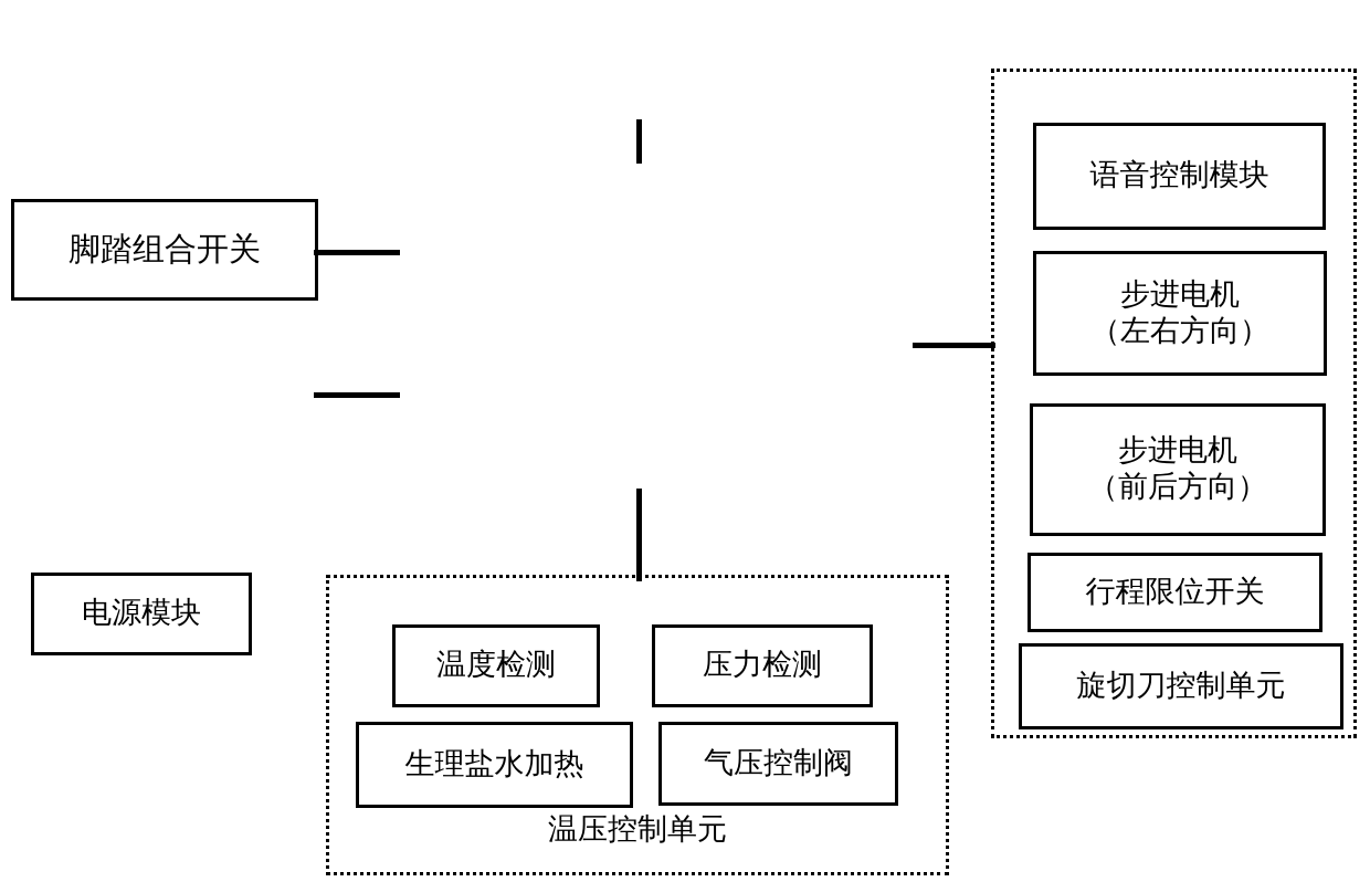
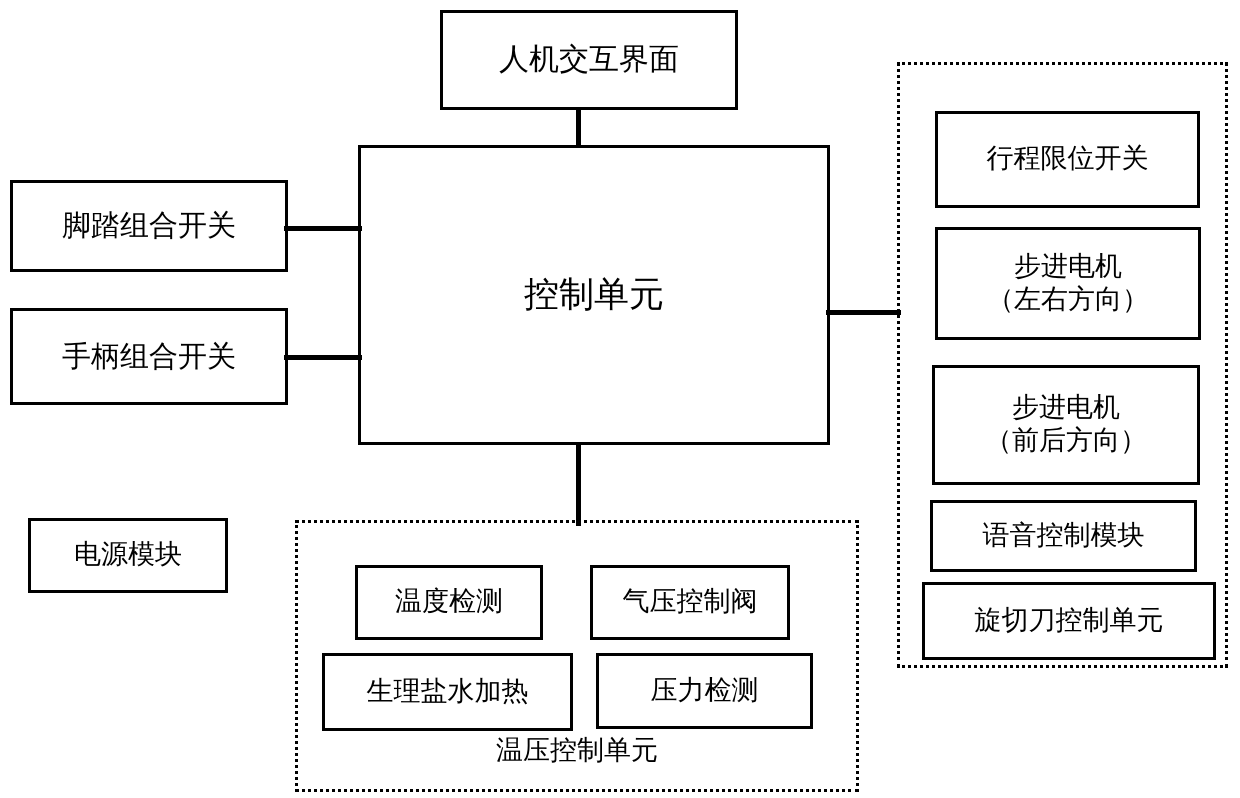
+ 人机交互界面
+ 控制单元
  脚踏组合开关
+ 手柄组合开关
  电源模块
- 语音控制模块
+ 行程限位开关
  步进电机
  （左右方向）
  步进电机
  （前后方向）
- 行程限位开关
+ 语音控制模块
  旋切刀控制单元
  温度检测
- 压力检测
+ 气压控制阀
  生理盐水加热
- 气压控制阀
+ 压力检测
  温压控制单元
